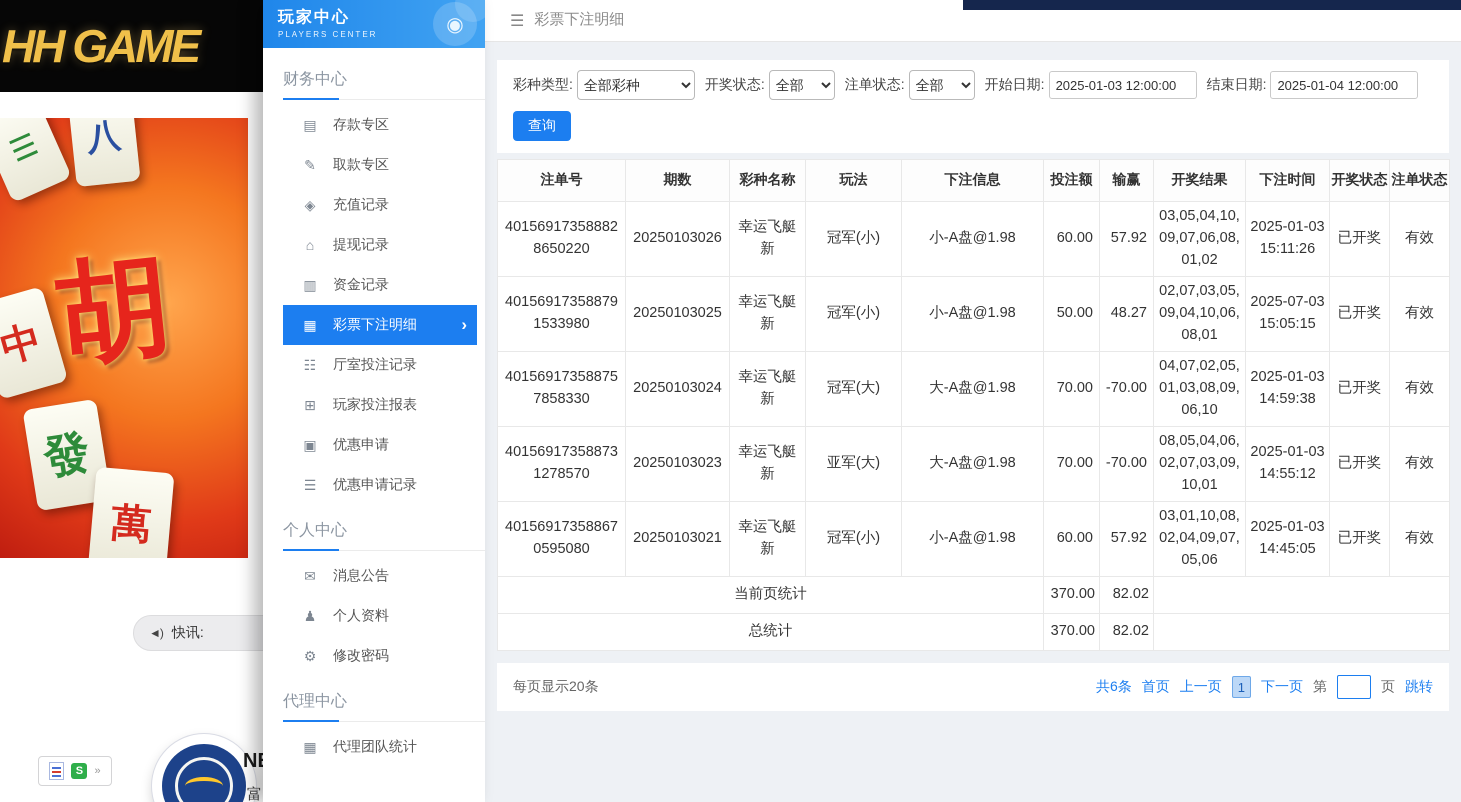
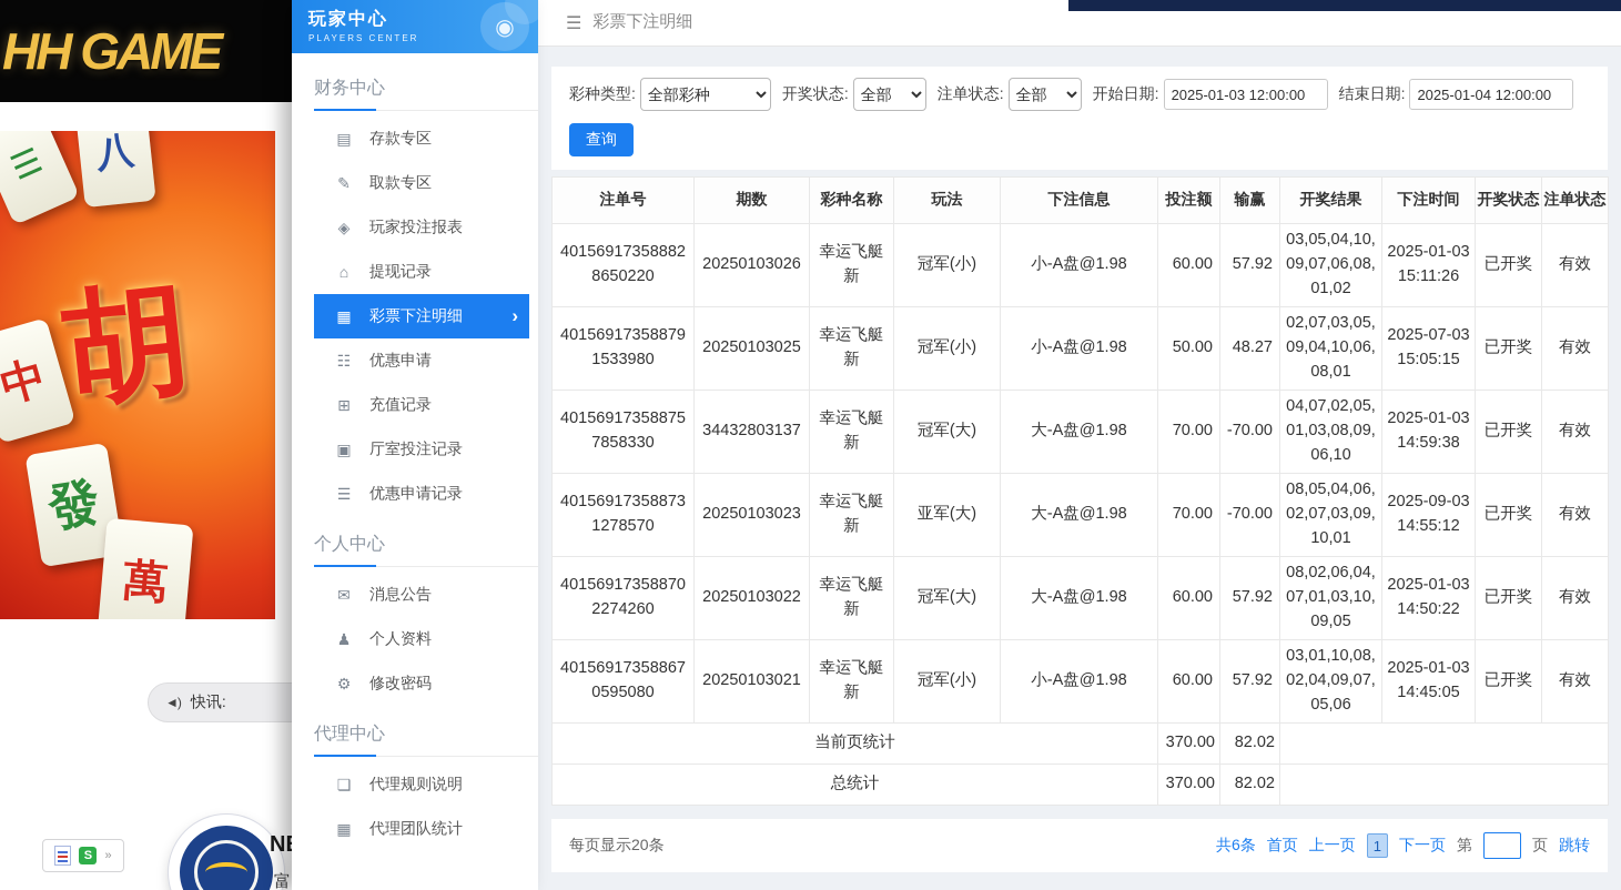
  HH GAME
  ◄)
  快讯:
  富
  S
  »
  玩家中心
  PLAYERS CENTER
  ◉
  财务中心
  ▤
  存款专区
  ✎
  取款专区
  ◈
- 充值记录
+ 玩家投注报表
  ⌂
  提现记录
- ▥
- 资金记录
  ▦
  彩票下注明细
  ›
  ☷
- 厅室投注记录
+ 优惠申请
  ⊞
- 玩家投注报表
+ 充值记录
  ▣
- 优惠申请
+ 厅室投注记录
  ☰
  优惠申请记录
  个人中心
  ✉
  消息公告
  ♟
  个人资料
  ⚙
  修改密码
  代理中心
+ ❏
+ 代理规则说明
  ▦
  代理团队统计
  ☰
  彩票下注明细
  彩种类型:
  全部彩种
  开奖状态:
  全部
  注单状态:
  全部
  开始日期:
  2025-01-03 12:00:00
  结束日期:
  2025-01-04 12:00:00
  查询
  注单号	期数	彩种名称	玩法	下注信息	投注额	输赢	开奖结果	下注时间	开奖状态	注单状态
  401569173588828650220	20250103026	幸运飞艇新	冠军(小)	小-A盘@1.98	60.00	57.92	03,05,04,10,09,07,06,08,01,02	2025-01-03 15:11:26	已开奖	有效
  401569173588791533980	20250103025	幸运飞艇新	冠军(小)	小-A盘@1.98	50.00	48.27	02,07,03,05,09,04,10,06,08,01	2025-07-03 15:05:15	已开奖	有效
- 401569173588757858330	20250103024	幸运飞艇新	冠军(大)	大-A盘@1.98	70.00	-70.00	04,07,02,05,01,03,08,09,06,10	2025-01-03 14:59:38	已开奖	有效
+ 401569173588757858330	34432803137	幸运飞艇新	冠军(大)	大-A盘@1.98	70.00	-70.00	04,07,02,05,01,03,08,09,06,10	2025-01-03 14:59:38	已开奖	有效
- 401569173588731278570	20250103023	幸运飞艇新	亚军(大)	大-A盘@1.98	70.00	-70.00	08,05,04,06,02,07,03,09,10,01	2025-01-03 14:55:12	已开奖	有效
+ 401569173588731278570	20250103023	幸运飞艇新	亚军(大)	大-A盘@1.98	70.00	-70.00	08,05,04,06,02,07,03,09,10,01	2025-09-03 14:55:12	已开奖	有效
+ 401569173588702274260	20250103022	幸运飞艇新	冠军(大)	大-A盘@1.98	60.00	57.92	08,02,06,04,07,01,03,10,09,05	2025-01-03 14:50:22	已开奖	有效
  401569173588670595080	20250103021	幸运飞艇新	冠军(小)	小-A盘@1.98	60.00	57.92	03,01,10,08,02,04,09,07,05,06	2025-01-03 14:45:05	已开奖	有效
  当前页统计	370.00	82.02
  总统计	370.00	82.02
  每页显示20条
  共6条
  首页
  上一页
  1
  下一页
  第
  页
  跳转
